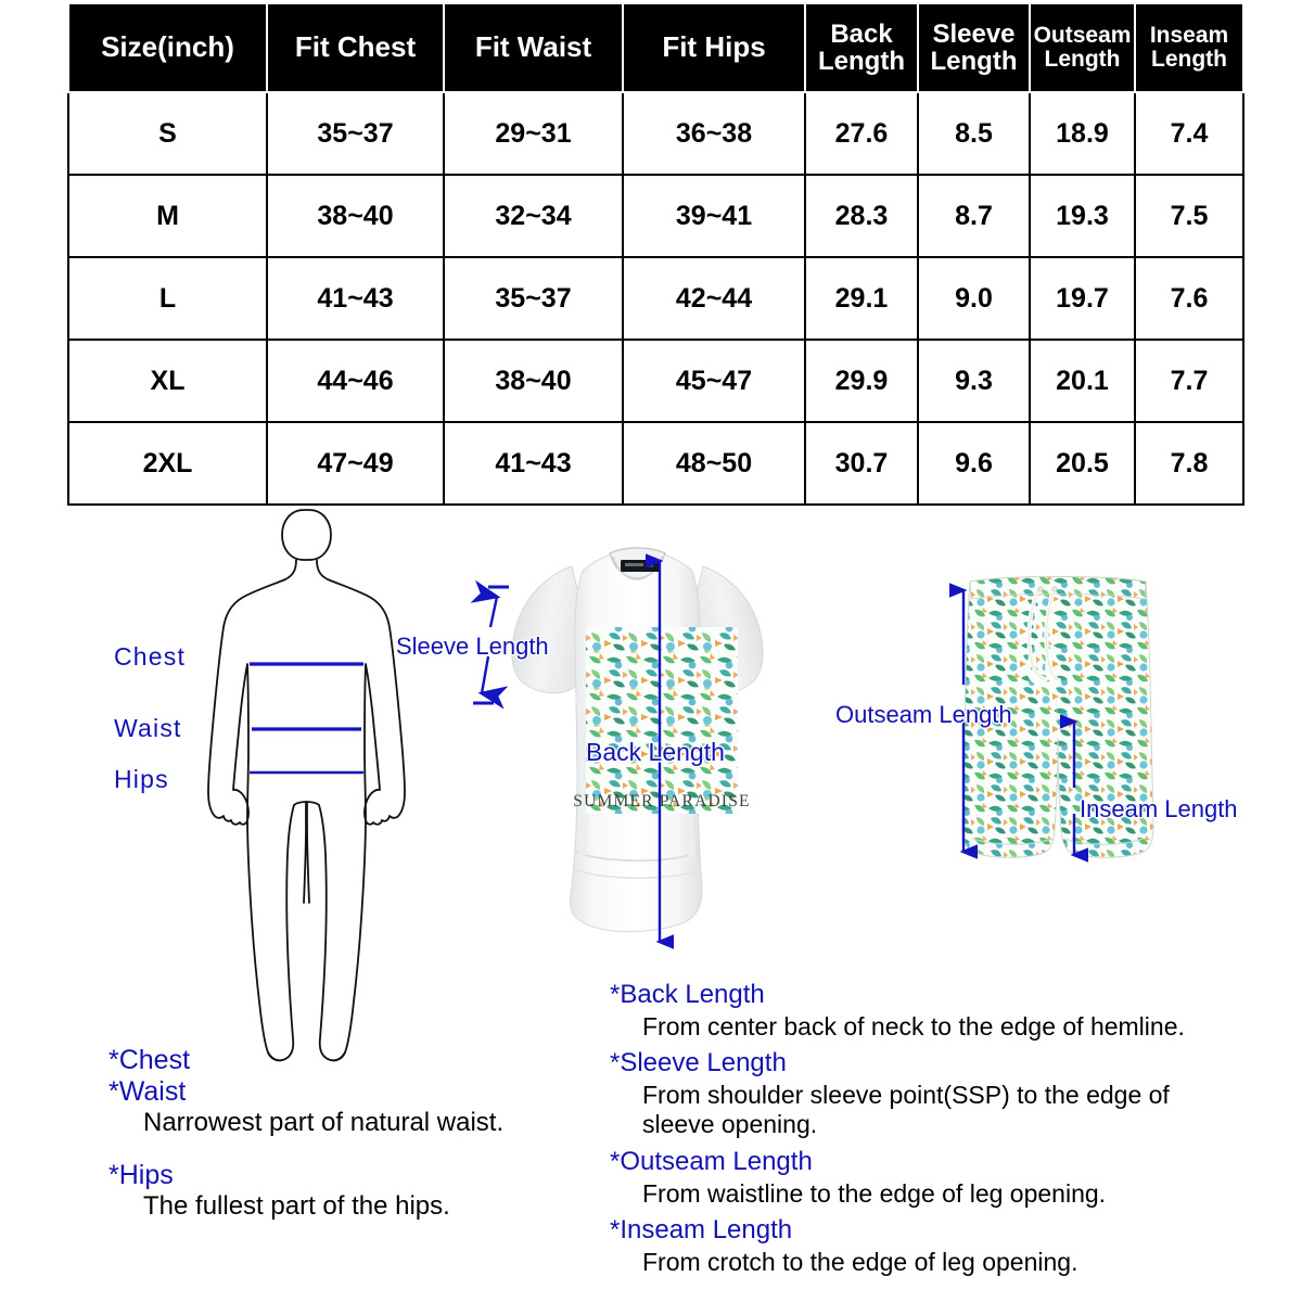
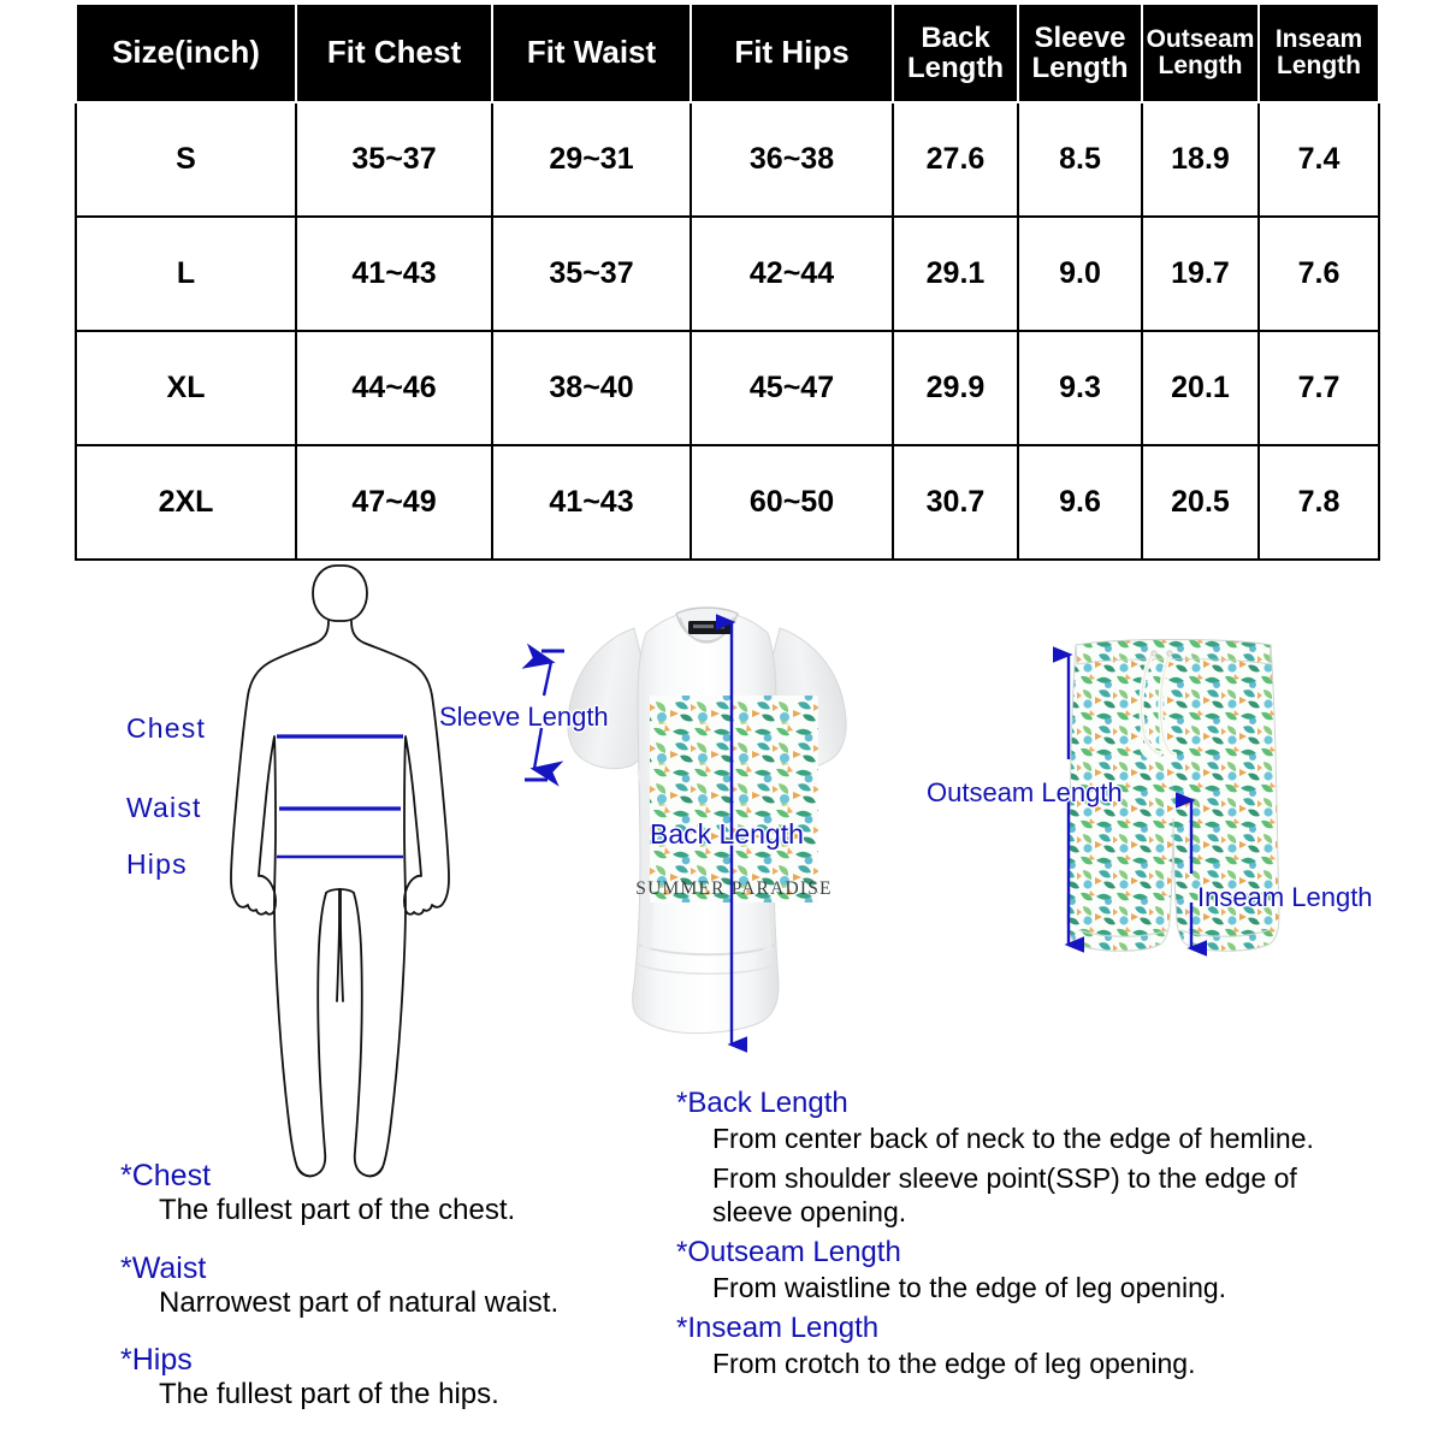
  Size(inch)	Fit Chest	Fit Waist	Fit Hips	Back Length	Sleeve Length	Outseam Length	Inseam Length
  S	35~37	29~31	36~38	27.6	8.5	18.9	7.4
- M	38~40	32~34	39~41	28.3	8.7	19.3	7.5
  L	41~43	35~37	42~44	29.1	9.0	19.7	7.6
  XL	44~46	38~40	45~47	29.9	9.3	20.1	7.7
- 2XL	47~49	41~43	48~50	30.7	9.6	20.5	7.8
+ 2XL	47~49	41~43	60~50	30.7	9.6	20.5	7.8
  Chest
  Waist
  Hips
  SUMMER PARADISE
  Sleeve Length
  Back Length
  Outseam Length
  Inseam Length
  *Chest
+ The fullest part of the chest.
  *Waist
  Narrowest part of natural waist.
  *Hips
  The fullest part of the hips.
  *Back Length
  From center back of neck to the edge of hemline.
- *Sleeve Length
  From shoulder sleeve point(SSP) to the edge of sleeve opening.
  *Outseam Length
  From waistline to the edge of leg opening.
  *Inseam Length
  From crotch to the edge of leg opening.
